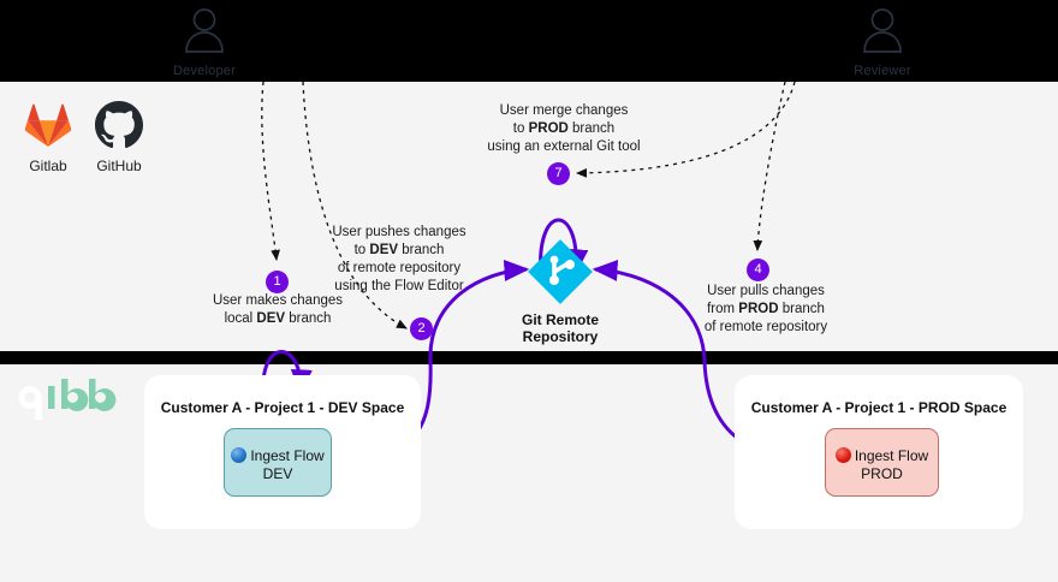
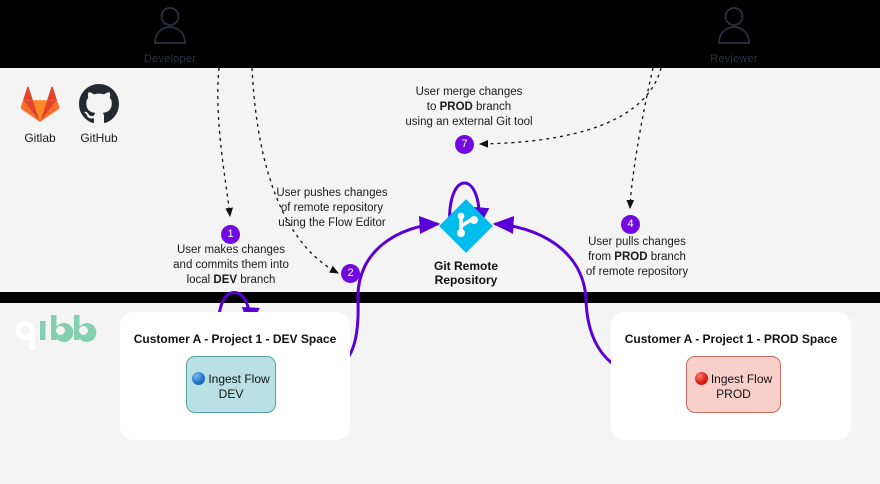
  Developer
  Reviewer
  Gitlab
  GitHub
  Git Remote
  Repository
  1
  2
  7
  4
  User makes changes
+ and commits them into
  local DEV branch
  User pushes changes
- to DEV branch
  of remote repository
  using the Flow Editor
  User merge changes
  to PROD branch
  using an external Git tool
  User pulls changes
  from PROD branch
  of remote repository
  Customer A - Project 1 - DEV Space
  Ingest Flow
  DEV
  Customer A - Project 1 - PROD Space
  Ingest Flow
  PROD
